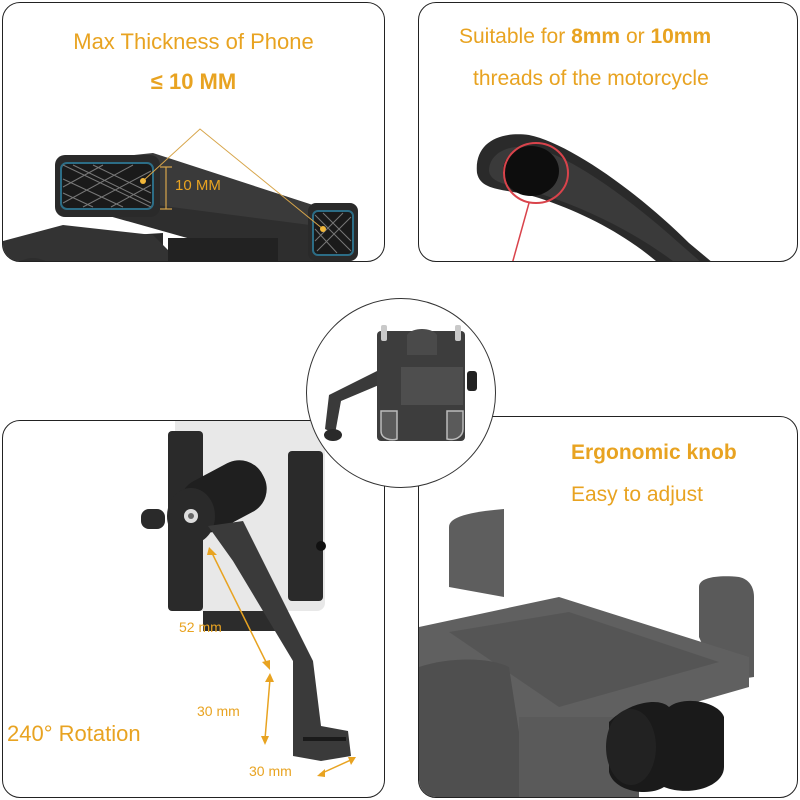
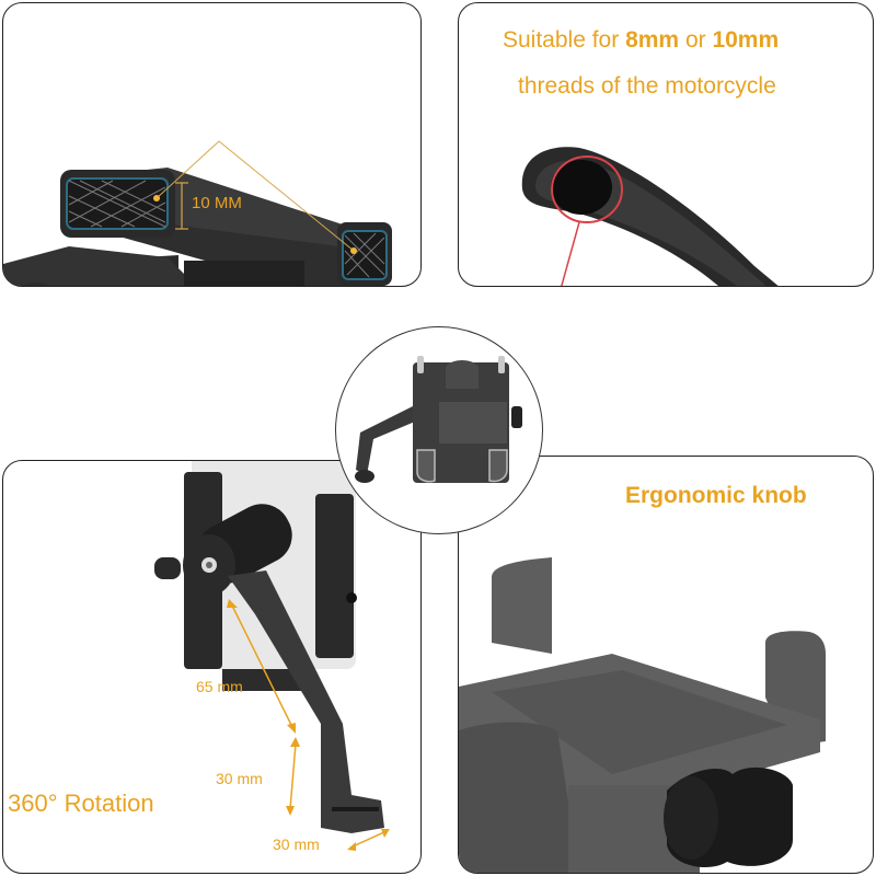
- Max Thickness of Phone
- ≤ 10 MM
  10 MM
  Suitable for 8mm or 10mm
  threads of the motorcycle
- 52 mm
+ 65 mm
  30 mm
  30 mm
- 240° Rotation
+ 360° Rotation
  Ergonomic knob
- Easy to adjust
